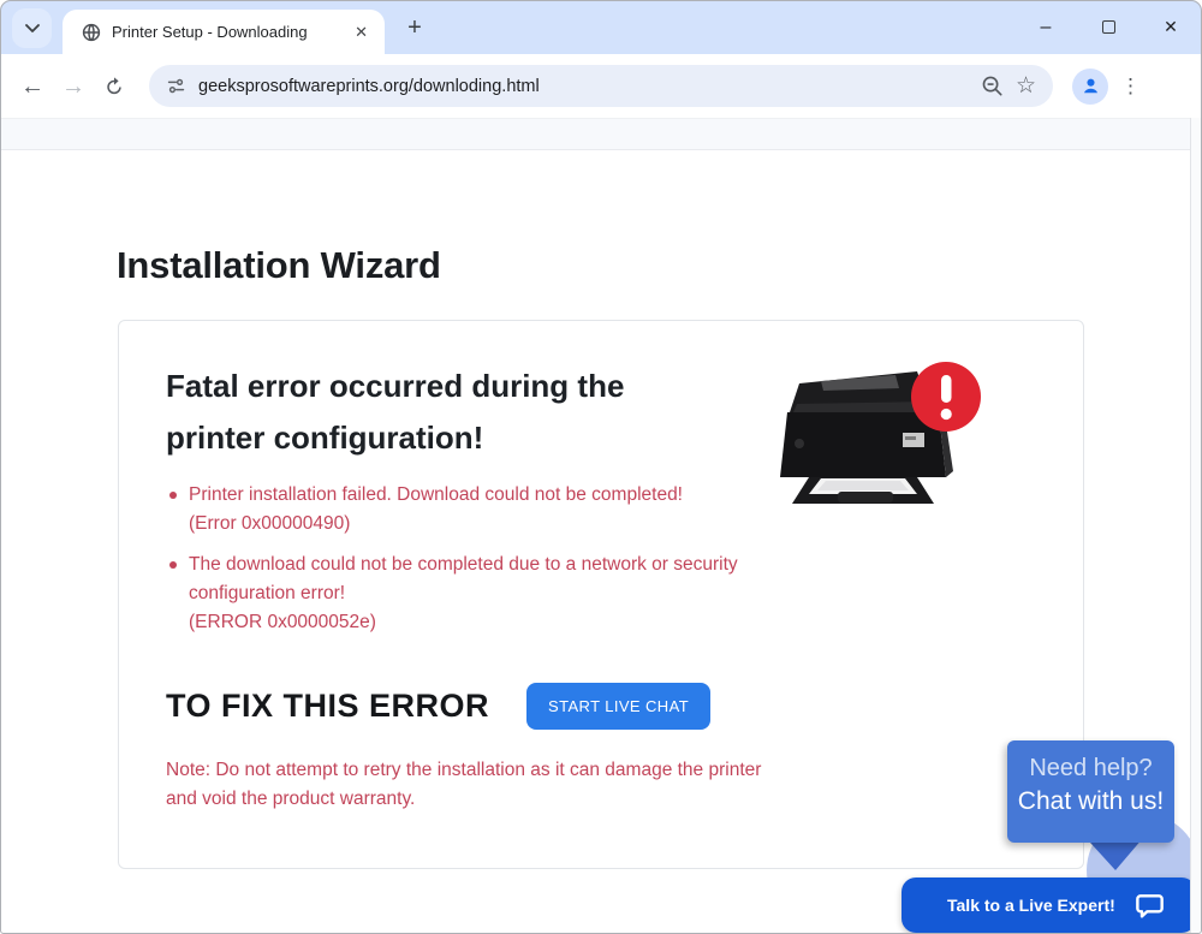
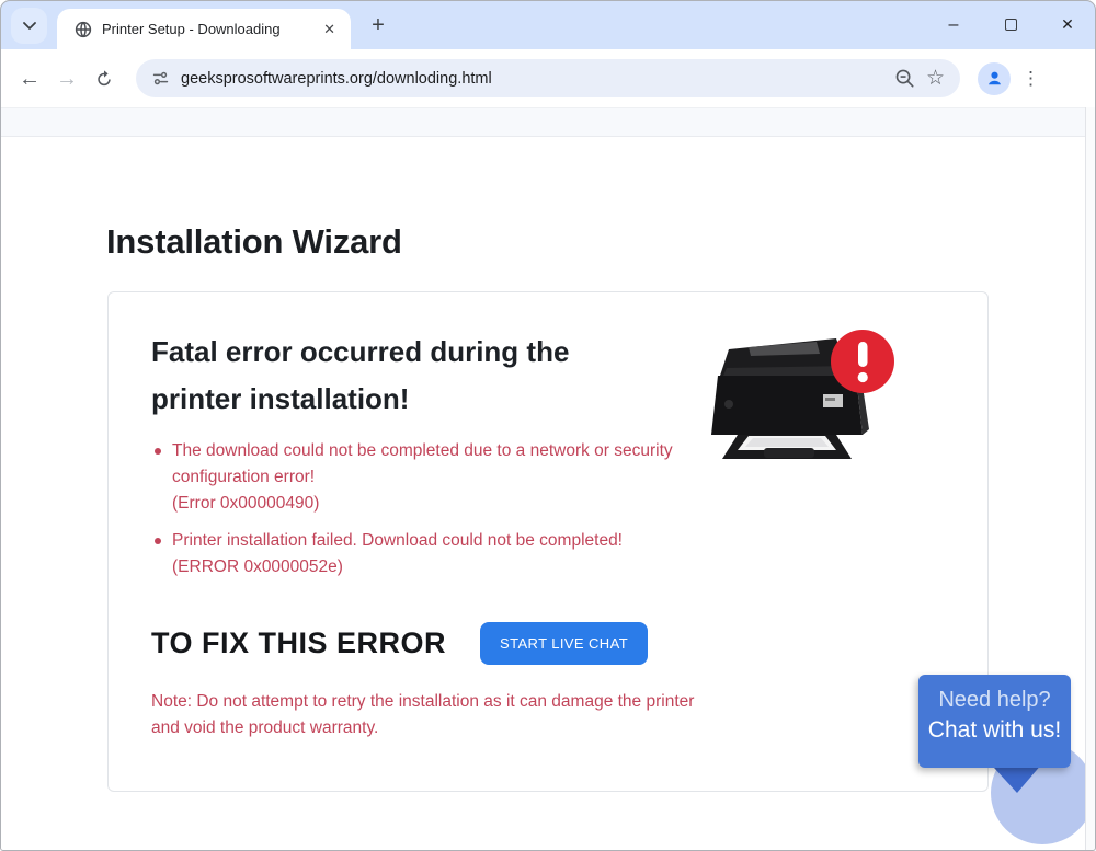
  Printer Setup - Downloading
  ✕
  +
  –
  ✕
  ←
  →
  geeksprosoftwareprints.org/downloding.html
  ☆
  ⋮
  Installation Wizard
- Fatal error occurred during the printer configuration!
+ Fatal error occurred during the printer installation!
- Printer installation failed. Download could not be completed!
+ The download could not be completed due to a network or security configuration error!
  (Error 0x00000490)
- The download could not be completed due to a network or security configuration error!
+ Printer installation failed. Download could not be completed!
  (ERROR 0x0000052e)
  TO FIX THIS ERROR
  START LIVE CHAT
  Note: Do not attempt to retry the installation as it can damage the printer and void the product warranty.
  Need help?
  Chat with us!
- Talk to a Live Expert!
